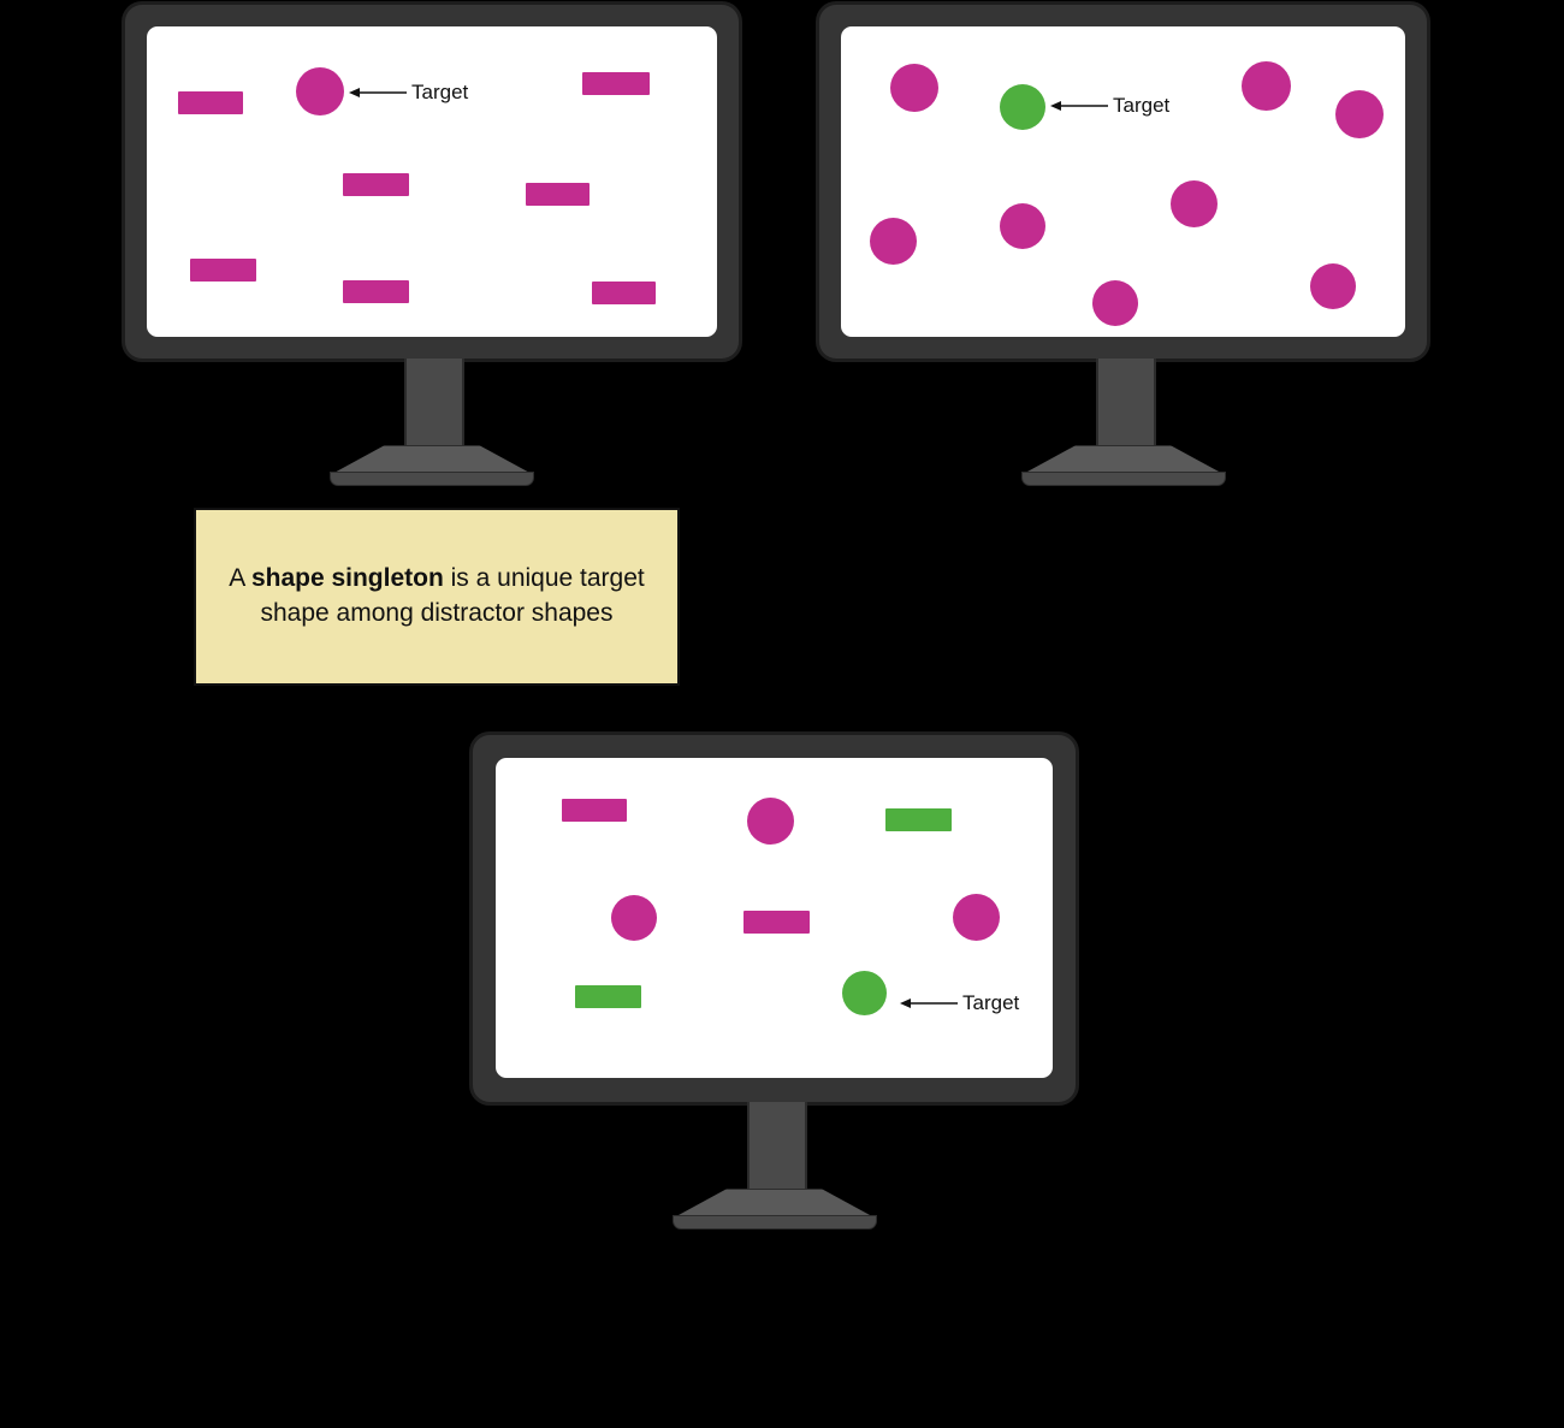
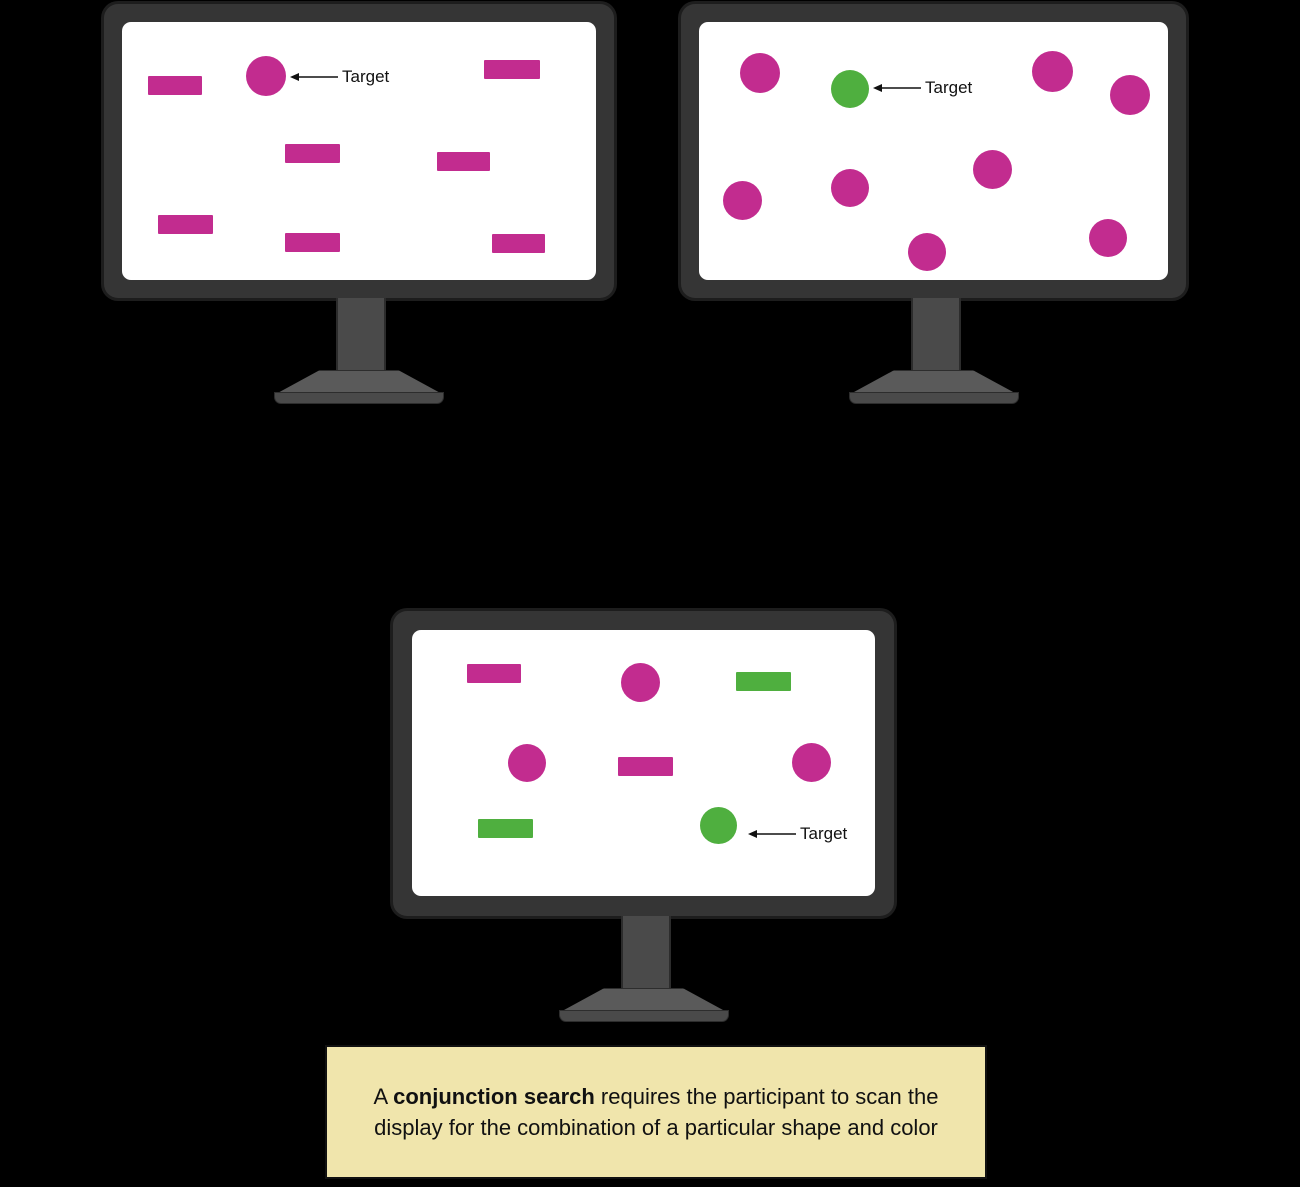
  Target
- A shape singleton is a unique target shape among distractor shapes
  Target
  Target
+ A conjunction search requires the participant to scan the display for the combination of a particular shape and color
